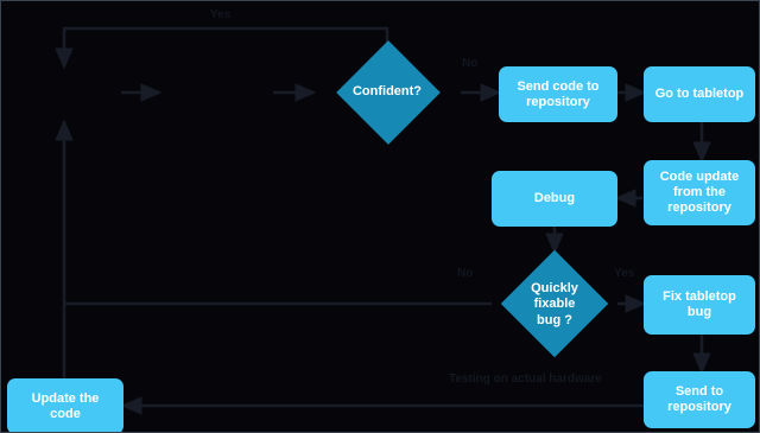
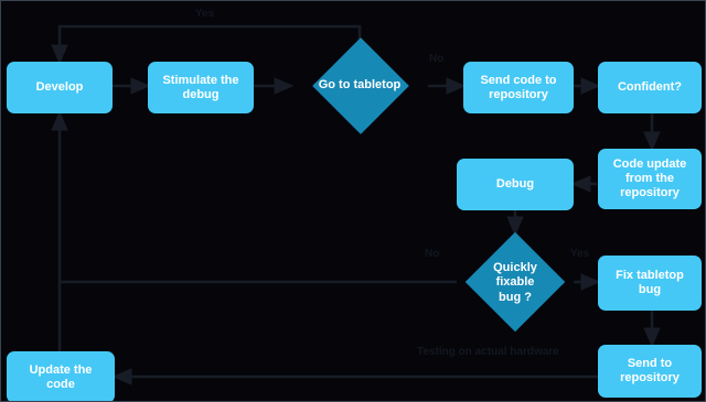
+ Develop
+ Stimulate the
+ debug
- Confident?
+ Go to tabletop
  Send code to
  repository
- Go to tabletop
+ Confident?
  Code update
  from the
  repository
  Debug
  Quickly
  fixable
  bug ?
  Fix tabletop
  bug
  Send to
  repository
  Update the
  code
